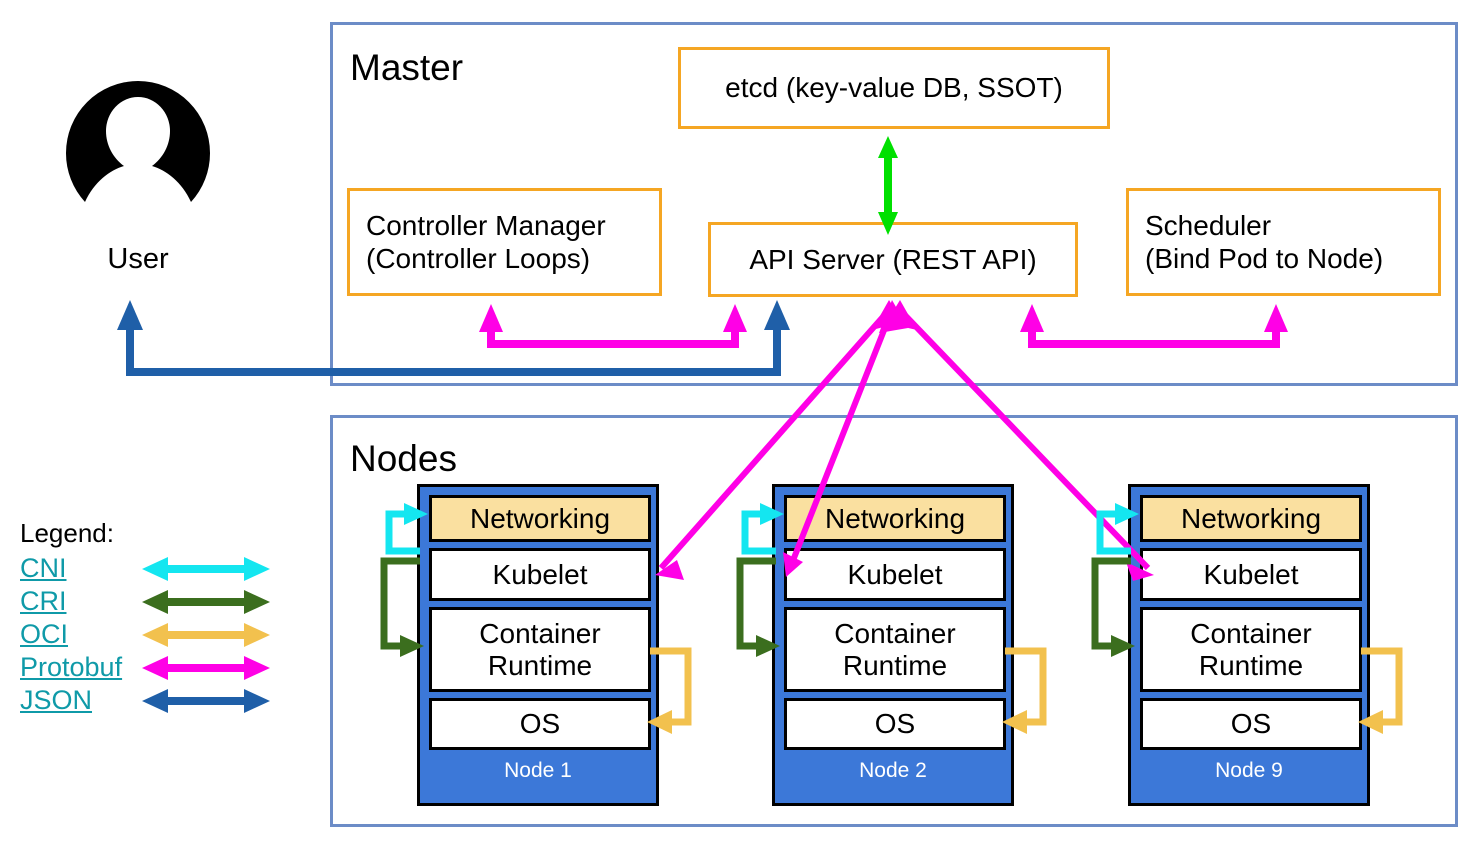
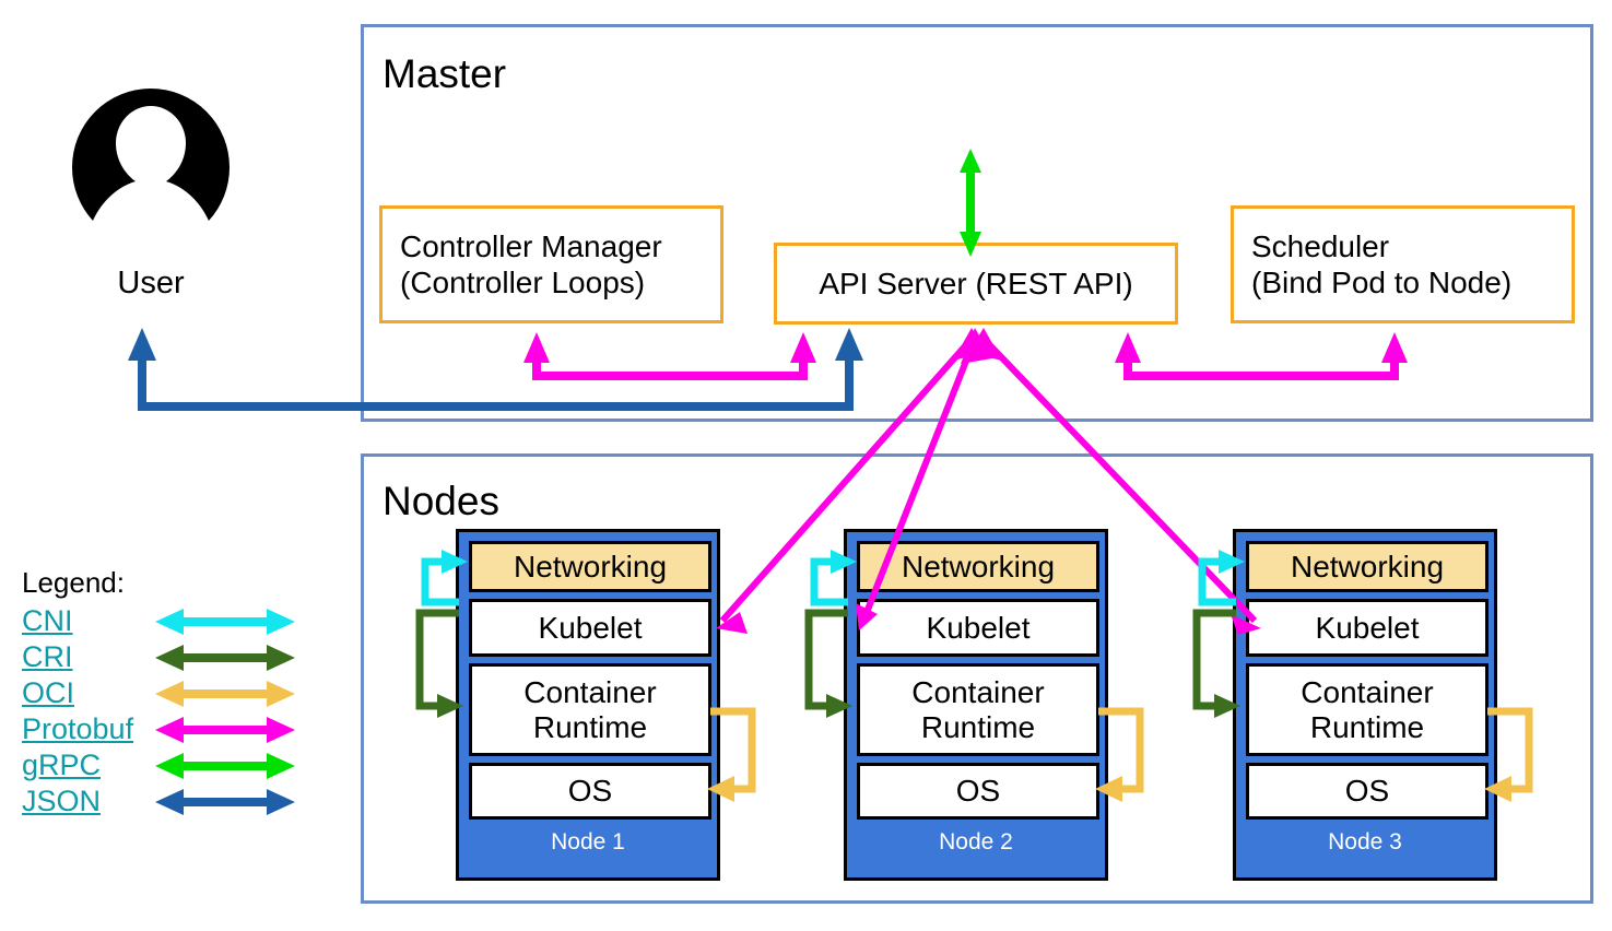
  User
  Master
- etcd (key-value DB, SSOT)
  Controller Manager
  (Controller Loops)
  API Server (REST API)
  Scheduler
  (Bind Pod to Node)
  Nodes
  Networking
  Kubelet
  Container
  Runtime
  OS
  Node 1
  Networking
  Kubelet
  Container
  Runtime
  OS
  Node 2
  Networking
  Kubelet
  Container
  Runtime
  OS
- Node 9
+ Node 3
  Legend:
  CNI
  CRI
  OCI
  Protobuf
+ gRPC
  JSON
